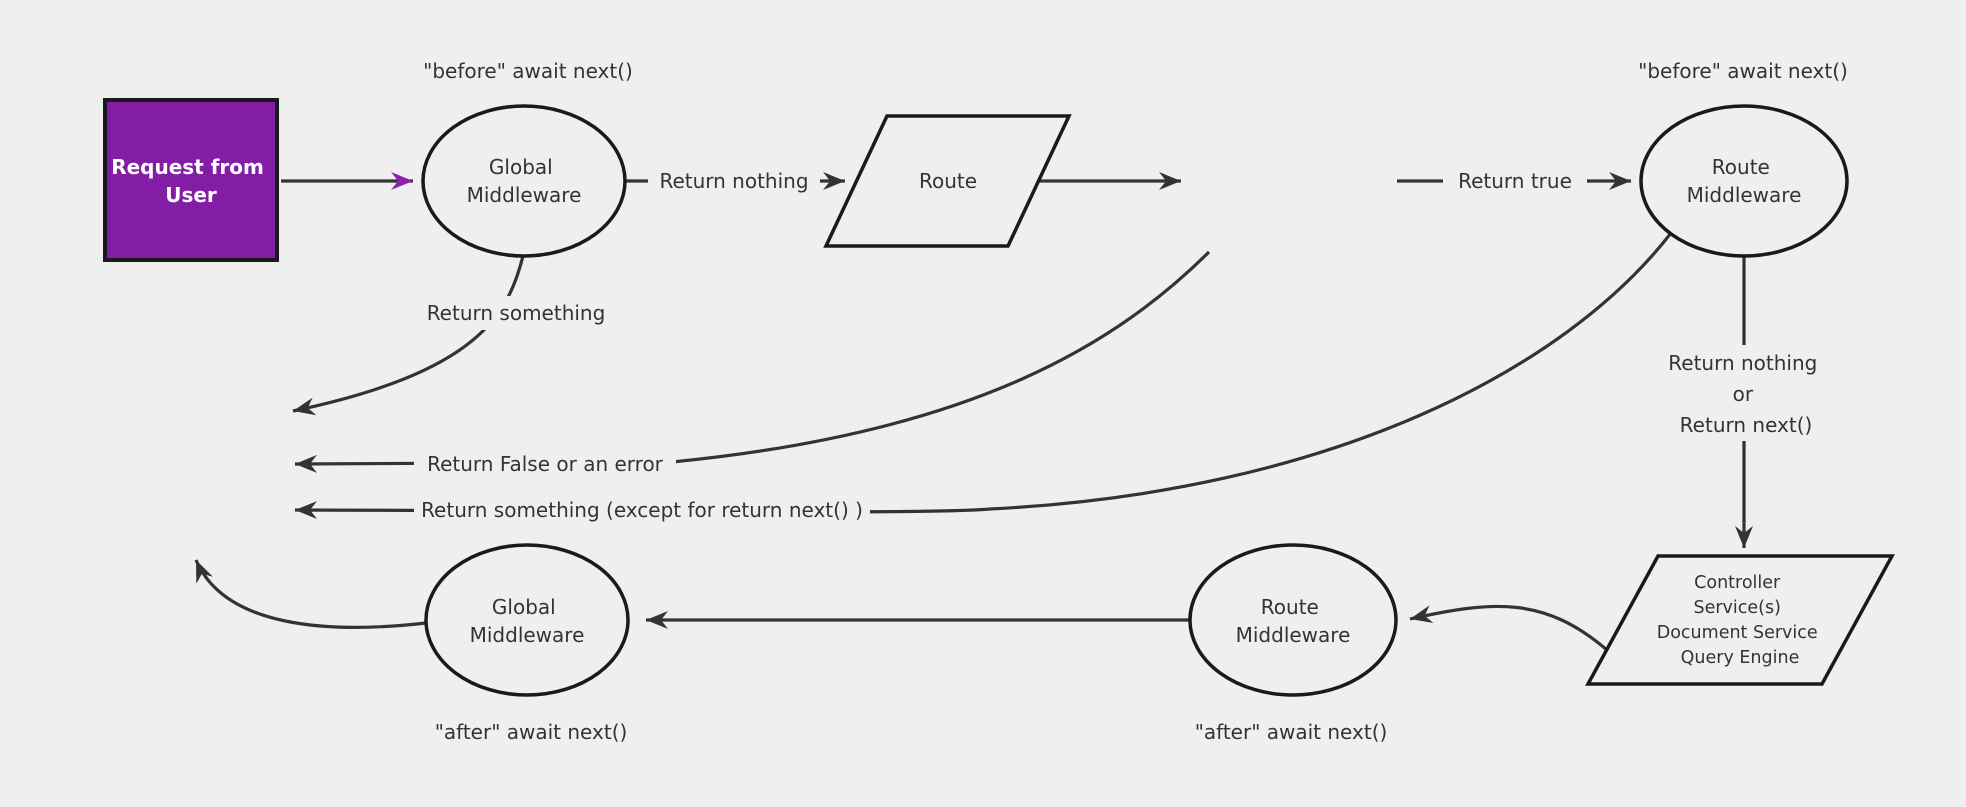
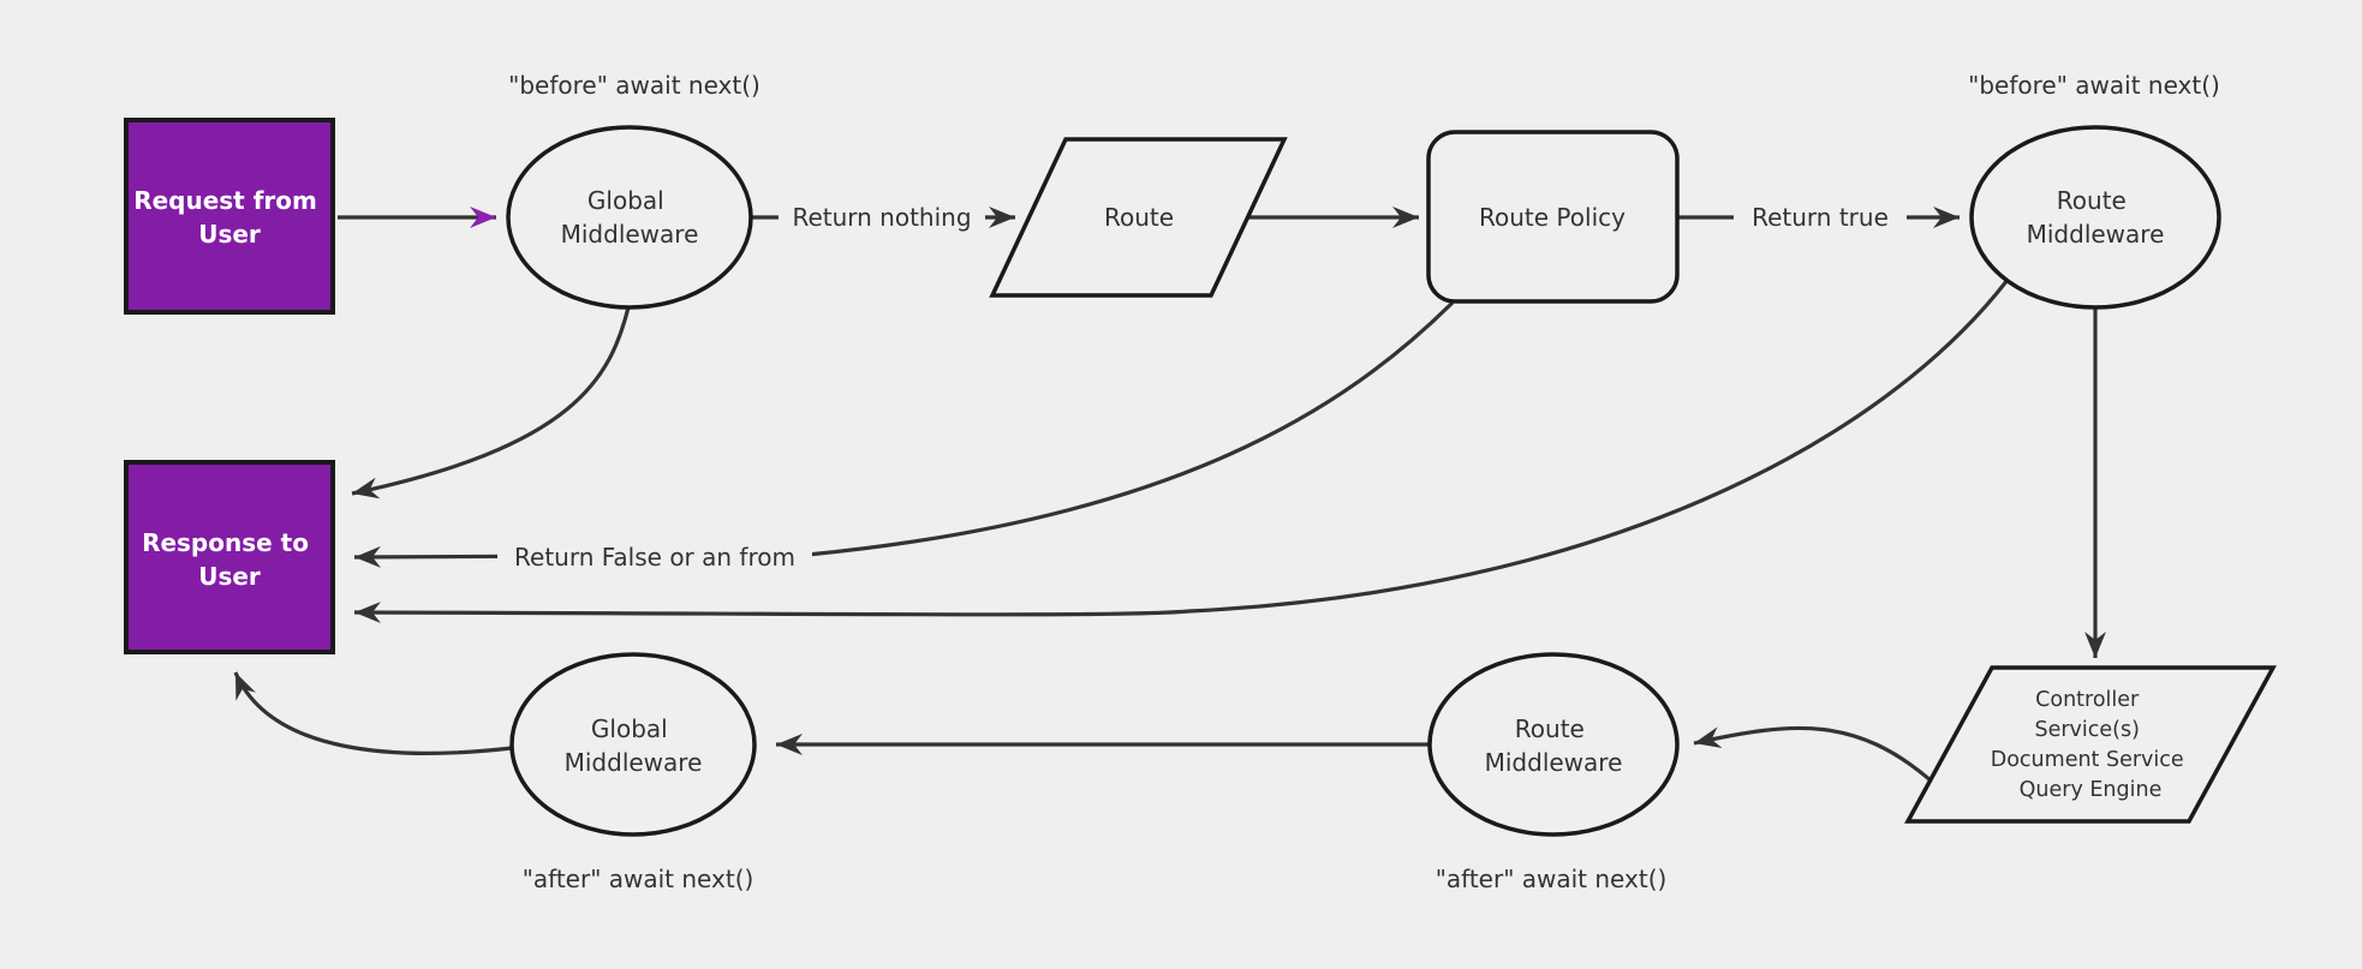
  "before" await next()
  "before" await next()
  Return nothing
  Return true
- Return something
- Return False or an error
+ Return False or an from
- Return something (except for return next() )
- Return nothing or Return next()
  "after" await next()
  "after" await next()
  Request from User
  Global Middleware
  Route
+ Route Policy
  Route Middleware
  Controller Service(s) Document Service Query Engine
  Route Middleware
  Global Middleware
+ Response to User
